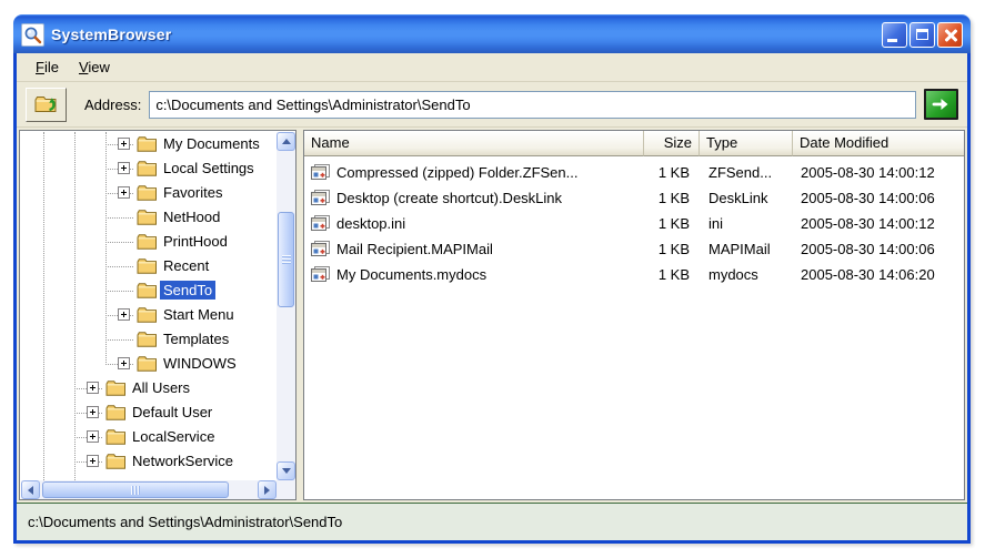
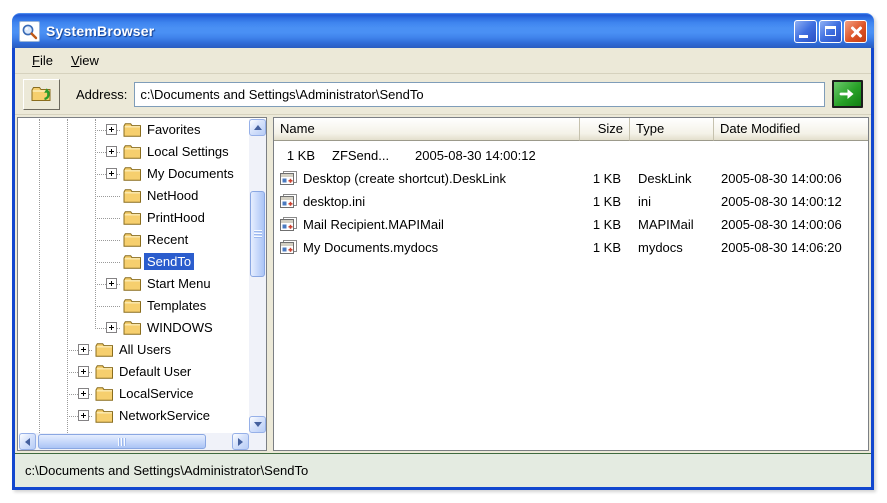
  SystemBrowser
  File
  View
  Address:
  c:\Documents and Settings\Administrator\SendTo
- My Documents
+ Favorites
  Local Settings
- Favorites
+ My Documents
  NetHood
  PrintHood
  Recent
  SendTo
  Start Menu
  Templates
  WINDOWS
  All Users
  Default User
  LocalService
  NetworkService
  Name
  Size
  Type
  Date Modified
- Compressed (zipped) Folder.ZFSen...
  1 KB
  ZFSend...
  2005-08-30 14:00:12
  Desktop (create shortcut).DeskLink
  1 KB
  DeskLink
  2005-08-30 14:00:06
  desktop.ini
  1 KB
  ini
  2005-08-30 14:00:12
  Mail Recipient.MAPIMail
  1 KB
  MAPIMail
  2005-08-30 14:00:06
  My Documents.mydocs
  1 KB
  mydocs
  2005-08-30 14:06:20
  c:\Documents and Settings\Administrator\SendTo
